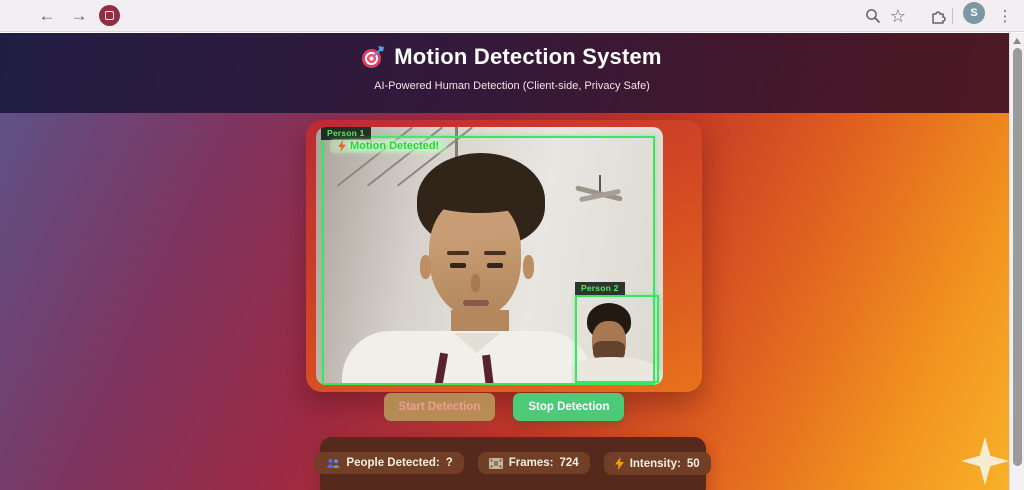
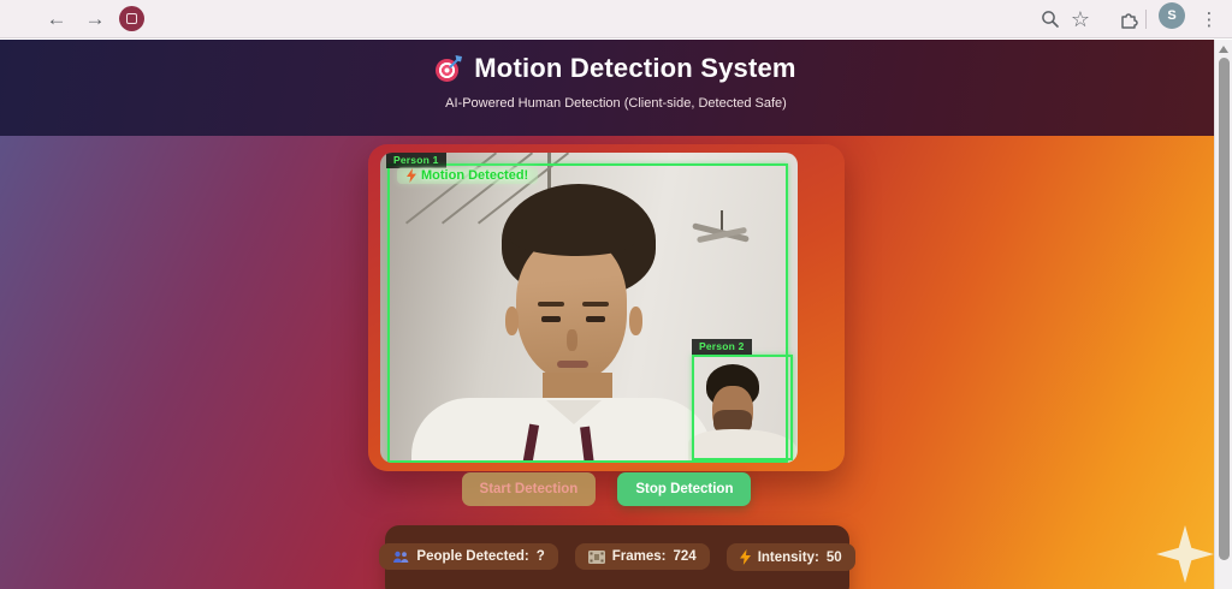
  ←
  →
  ☆
  S
  ⋮
  Motion Detection System
- AI-Powered Human Detection (Client-side, Privacy Safe)
+ AI-Powered Human Detection (Client-side, Detected Safe)
  Person 1
  Person 2
  Motion Detected!
  Start Detection
  Stop Detection
  People Detected:
  ?
  Frames:
  724
  Intensity:
  50
